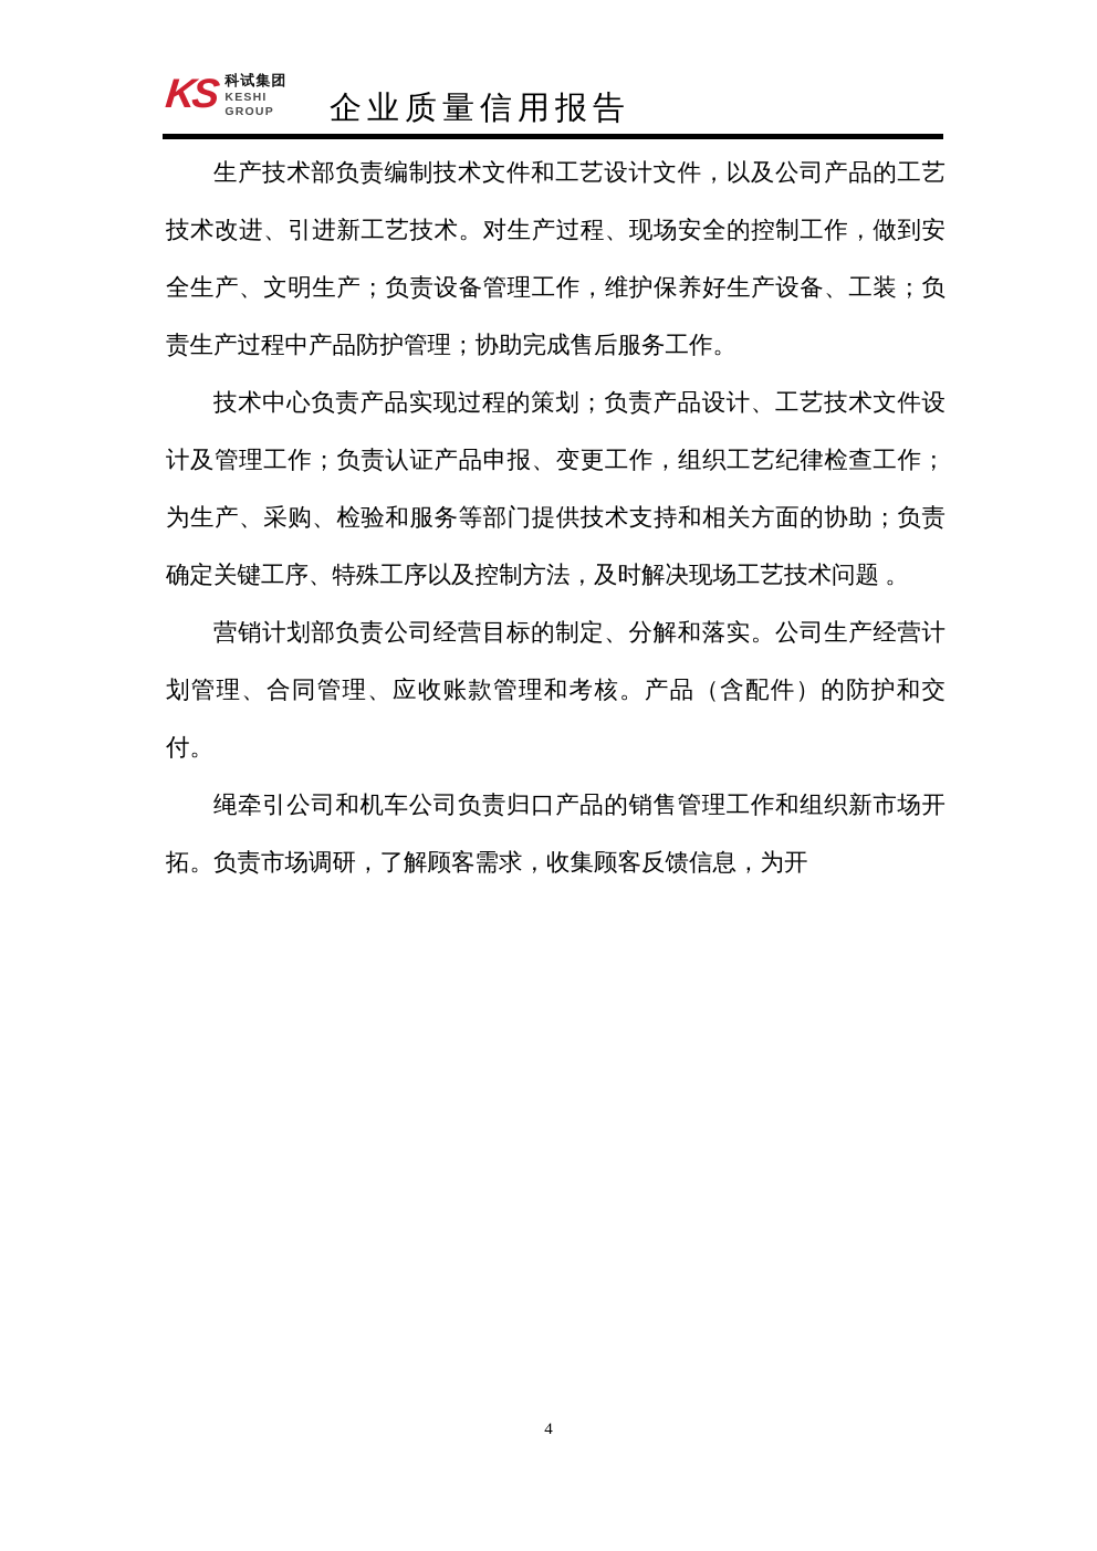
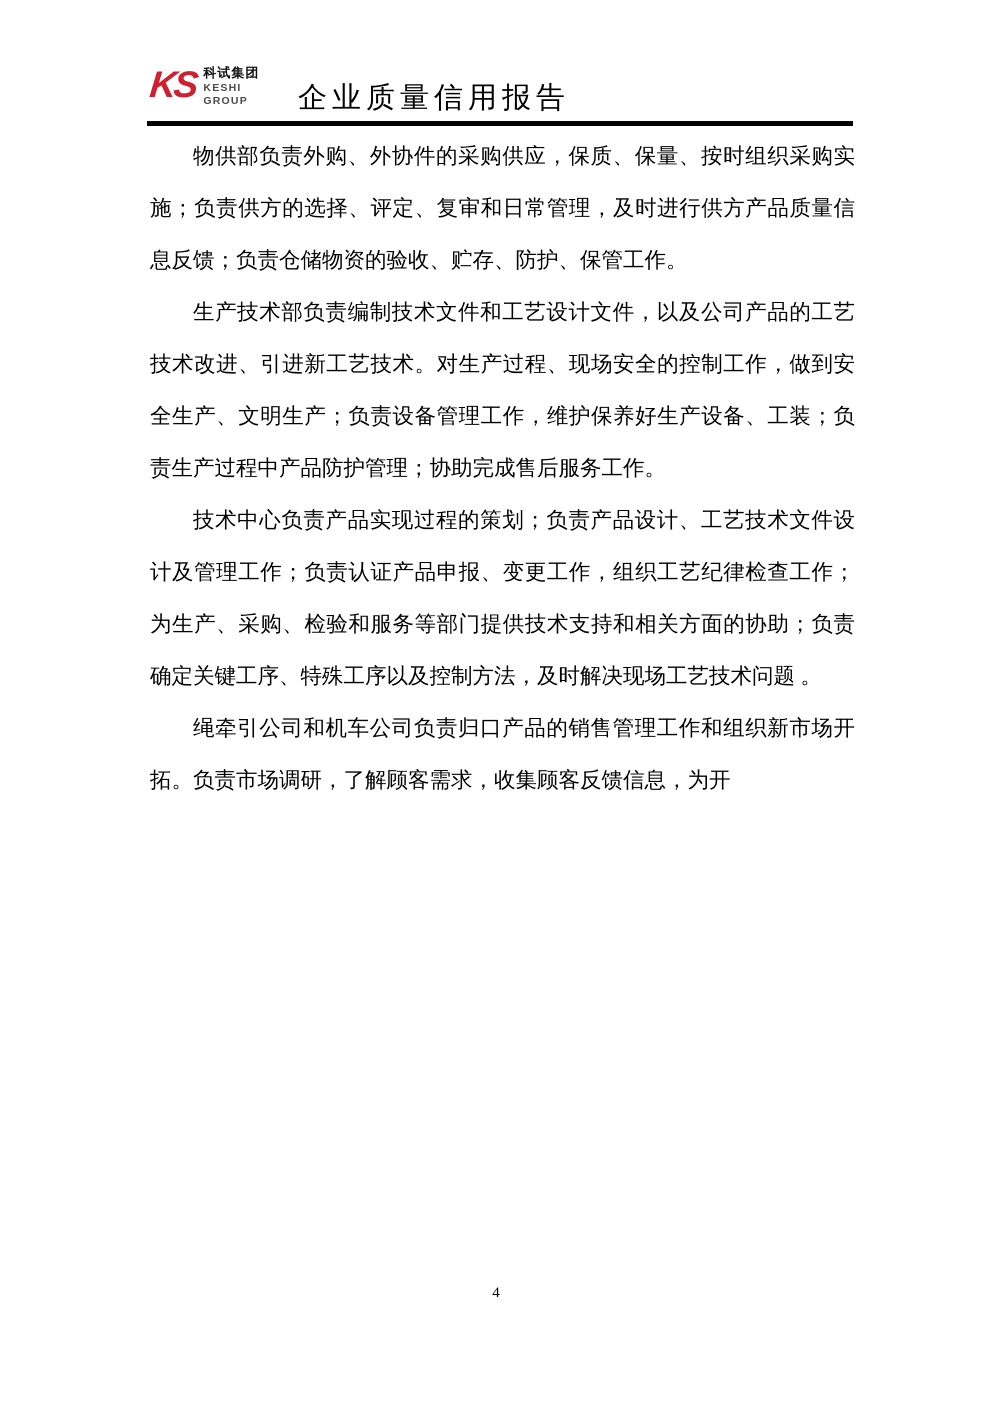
  科试集团
  KESHI
  GROUP
  企业质量信用报告
+ 物供部负责外购、外协件的采购供应，保质、保量、按时组织采购实施；负责供方的选择、评定、复审和日常管理，及时进行供方产品质量信息反馈；负责仓储物资的验收、贮存、防护、保管工作。
  生产技术部负责编制技术文件和工艺设计文件，以及公司产品的工艺技术改进、引进新工艺技术。对生产过程、现场安全的控制工作，做到安全生产、文明生产；负责设备管理工作，维护保养好生产设备、工装；负责生产过程中产品防护管理；协助完成售后服务工作。
  技术中心负责产品实现过程的策划；负责产品设计、工艺技术文件设计及管理工作；负责认证产品申报、变更工作，组织工艺纪律检查工作；为生产、采购、检验和服务等部门提供技术支持和相关方面的协助；负责确定关键工序、特殊工序以及控制方法，及时解决现场工艺技术问题 。
- 营销计划部负责公司经营目标的制定、分解和落实。公司生产经营计划管理、合同管理、应收账款管理和考核。产品（含配件）的防护和交付。
  绳牵引公司和机车公司负责归口产品的销售管理工作和组织新市场开拓。负责市场调研，了解顾客需求，收集顾客反馈信息，为开
  4
